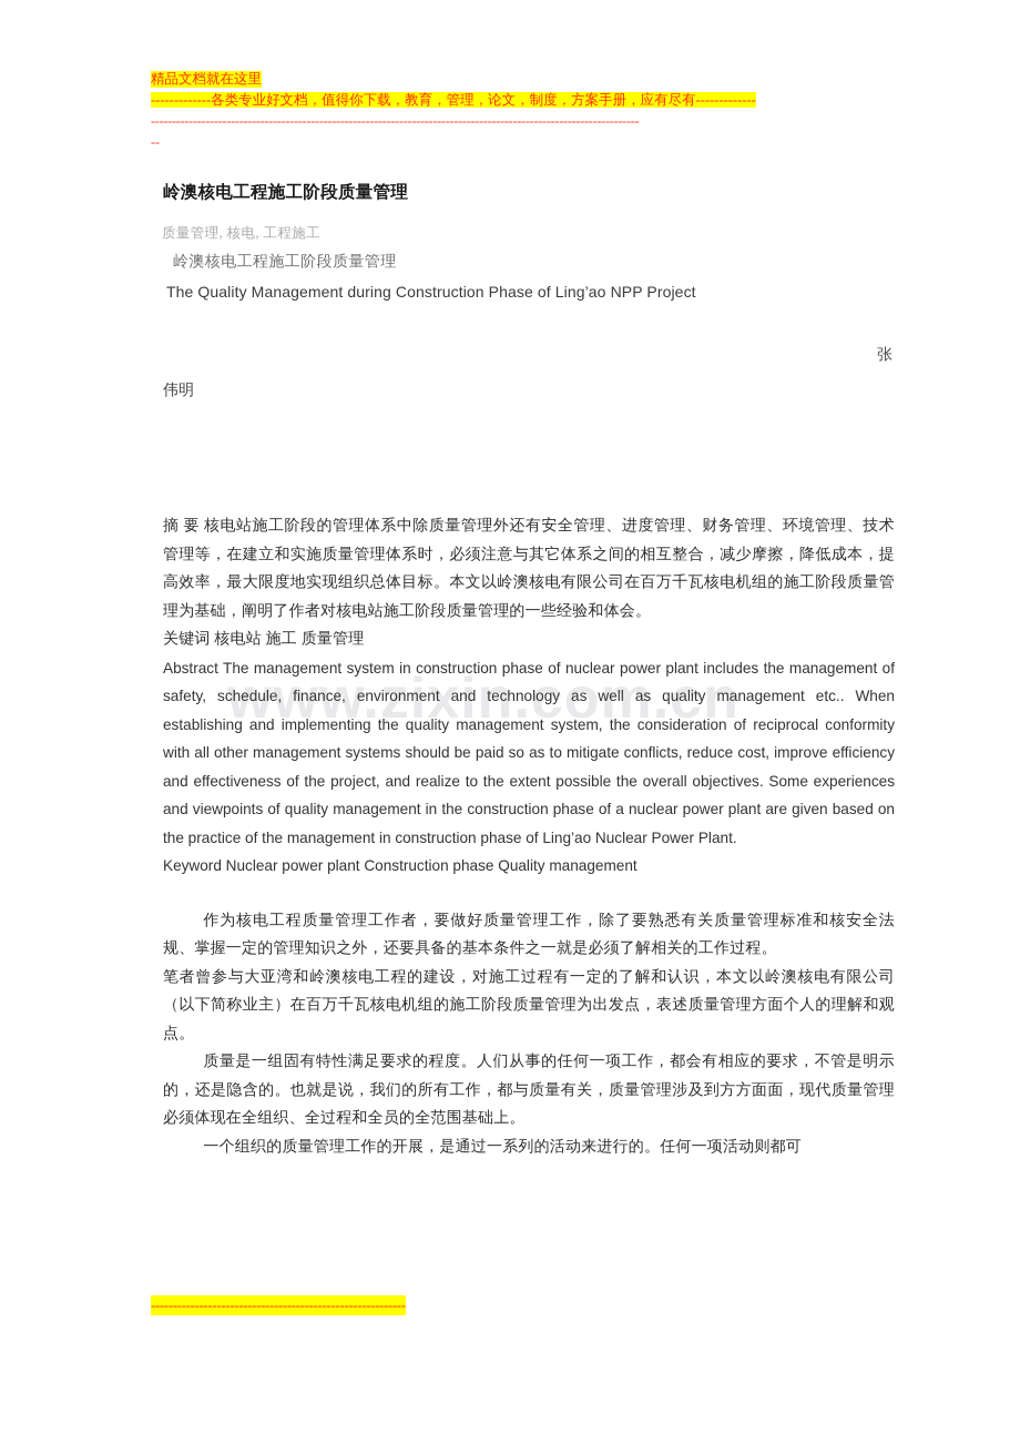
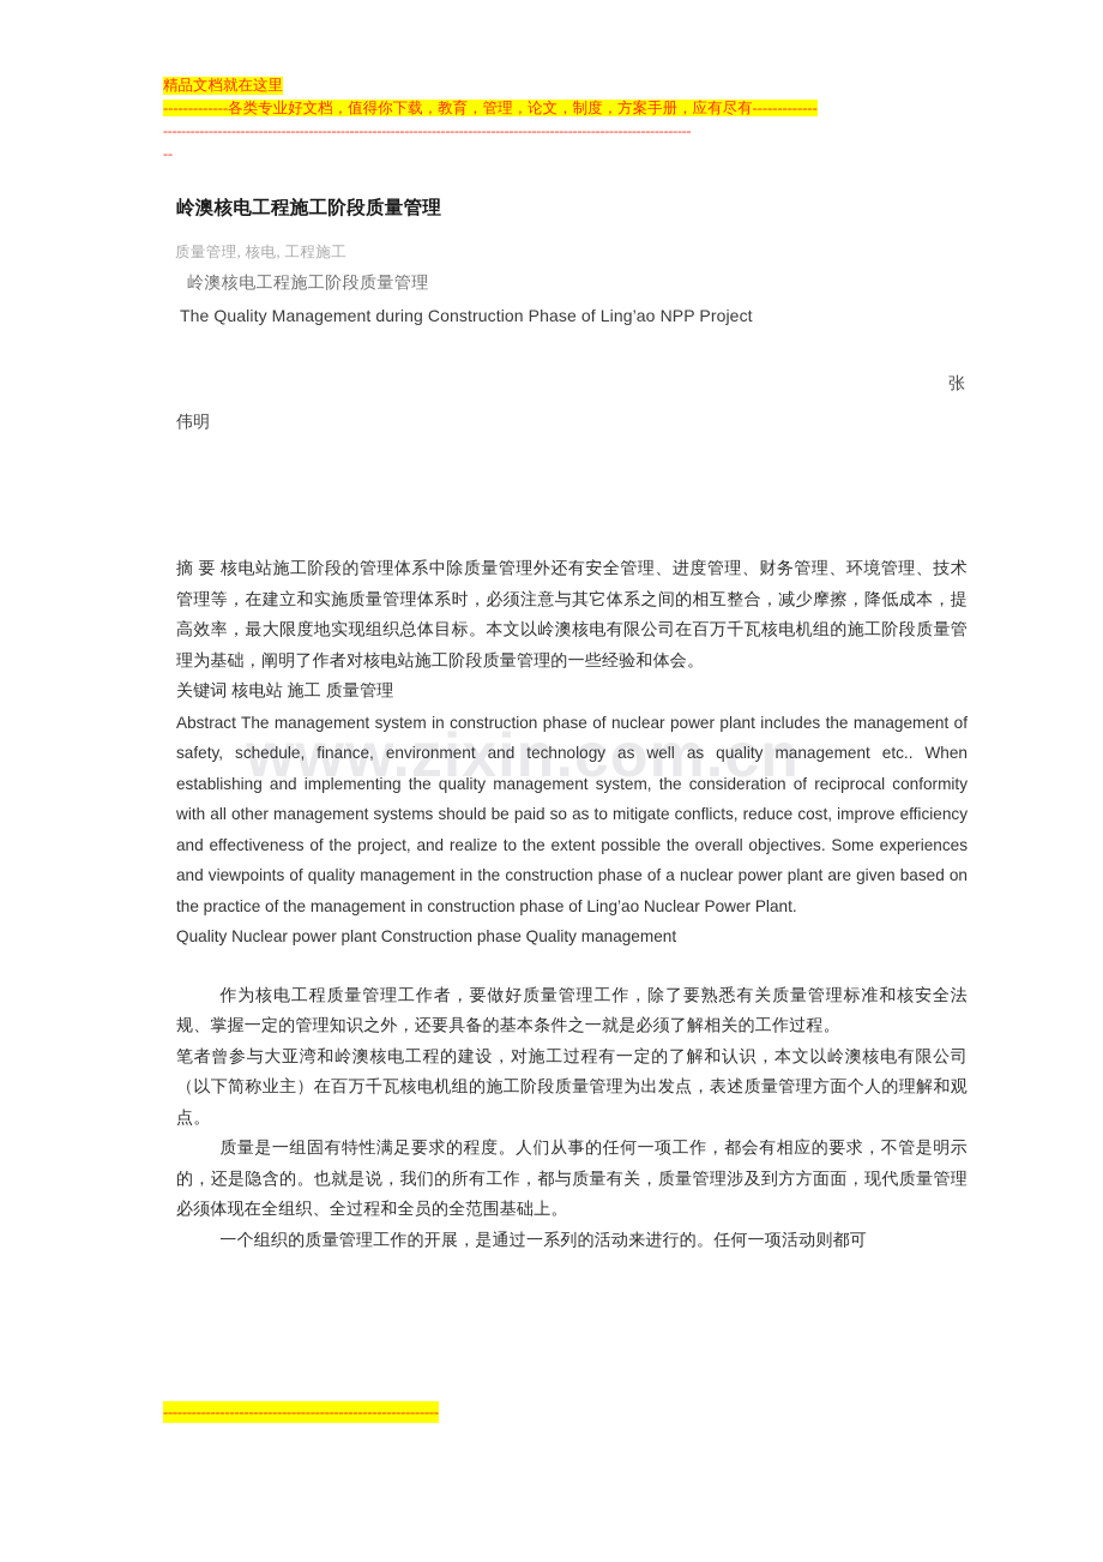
  精品文档就在这里
  -------------各类专业好文档，值得你下载，教育，管理，论文，制度，方案手册，应有尽有-------------
  --------------------------------------------------------------------------------------------------------------------
  --
  岭澳核电工程施工阶段质量管理
  质量管理, 核电, 工程施工
  岭澳核电工程施工阶段质量管理
  The Quality Management during Construction Phase of Ling’ao NPP Project
  张
  伟明
  www.zixin.com.cn
  摘 要 核电站施工阶段的管理体系中除质量管理外还有安全管理、进度管理、财务管理、环境管理、技术管理等，在建立和实施质量管理体系时，必须注意与其它体系之间的相互整合，减少摩擦，降低成本，提高效率，最大限度地实现组织总体目标。本文以岭澳核电有限公司在百万千瓦核电机组的施工阶段质量管理为基础，阐明了作者对核电站施工阶段质量管理的一些经验和体会。
  关键词 核电站 施工 质量管理
  Abstract The management system in construction phase of nuclear power plant includes the management of safety, schedule, finance, environment and technology as well as quality management etc.. When establishing and implementing the quality management system, the consideration of reciprocal conformity with all other management systems should be paid so as to mitigate conflicts, reduce cost, improve efficiency and effectiveness of the project, and realize to the extent possible the overall objectives. Some experiences and viewpoints of quality management in the construction phase of a nuclear power plant are given based on the practice of the management in construction phase of Ling’ao Nuclear Power Plant.
- Keyword Nuclear power plant Construction phase Quality management
+ Quality Nuclear power plant Construction phase Quality management
  作为核电工程质量管理工作者，要做好质量管理工作，除了要熟悉有关质量管理标准和核安全法规、掌握一定的管理知识之外，还要具备的基本条件之一就是必须了解相关的工作过程。
  笔者曾参与大亚湾和岭澳核电工程的建设，对施工过程有一定的了解和认识，本文以岭澳核电有限公司（以下简称业主）在百万千瓦核电机组的施工阶段质量管理为出发点，表述质量管理方面个人的理解和观点。
  质量是一组固有特性满足要求的程度。人们从事的任何一项工作，都会有相应的要求，不管是明示的，还是隐含的。也就是说，我们的所有工作，都与质量有关，质量管理涉及到方方面面，现代质量管理必须体现在全组织、全过程和全员的全范围基础上。
  一个组织的质量管理工作的开展，是通过一系列的活动来进行的。任何一项活动则都可
  ----------------------------------------------------------
